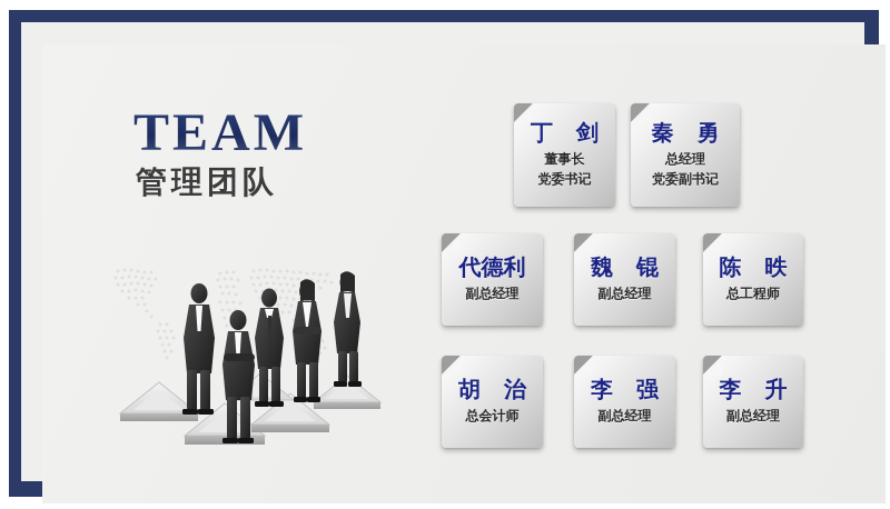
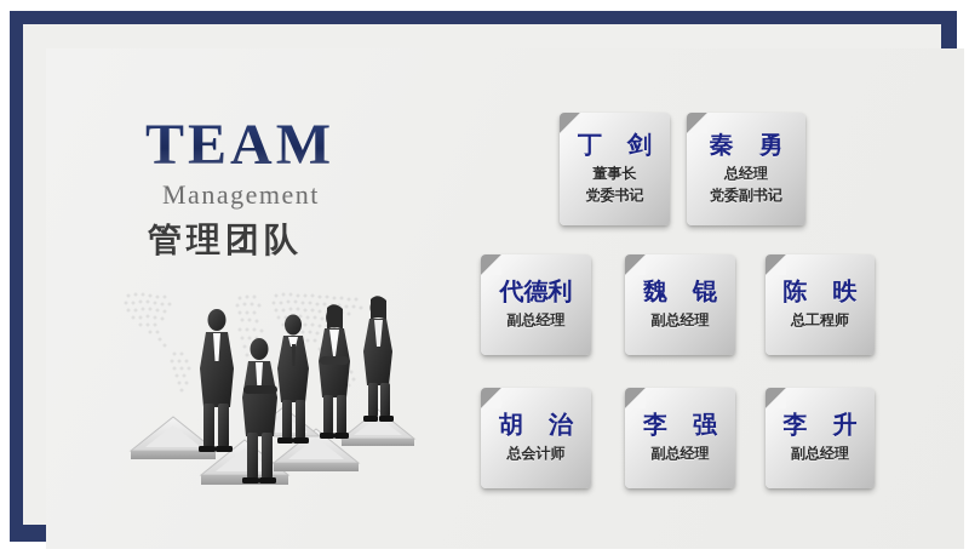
  TEAM
+ Management
  管理团队
  丁 剑
  董事长
  党委书记
  秦 勇
  总经理
  党委副书记
  代德利
  副总经理
  魏 锟
  副总经理
  陈 昳
  总工程师
  胡 治
  总会计师
  李 强
  副总经理
  李 升
  副总经理
